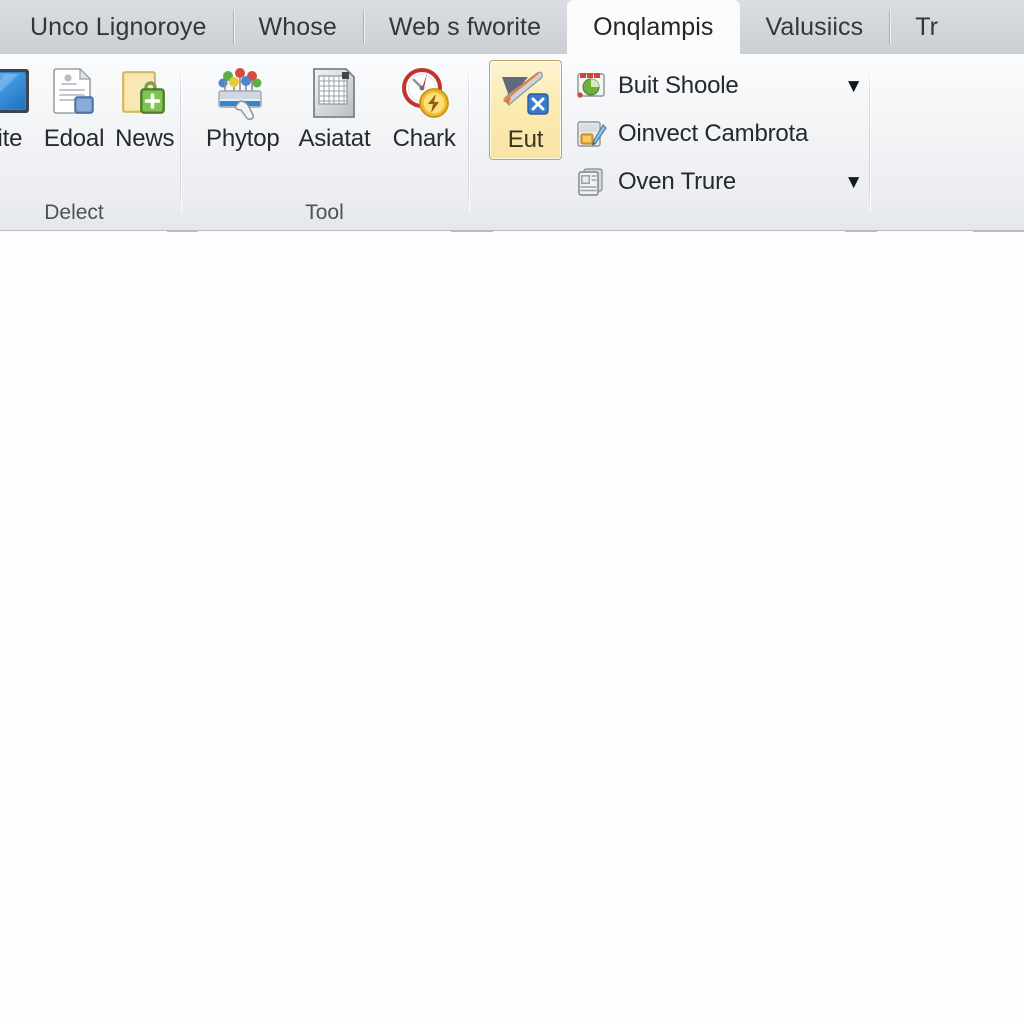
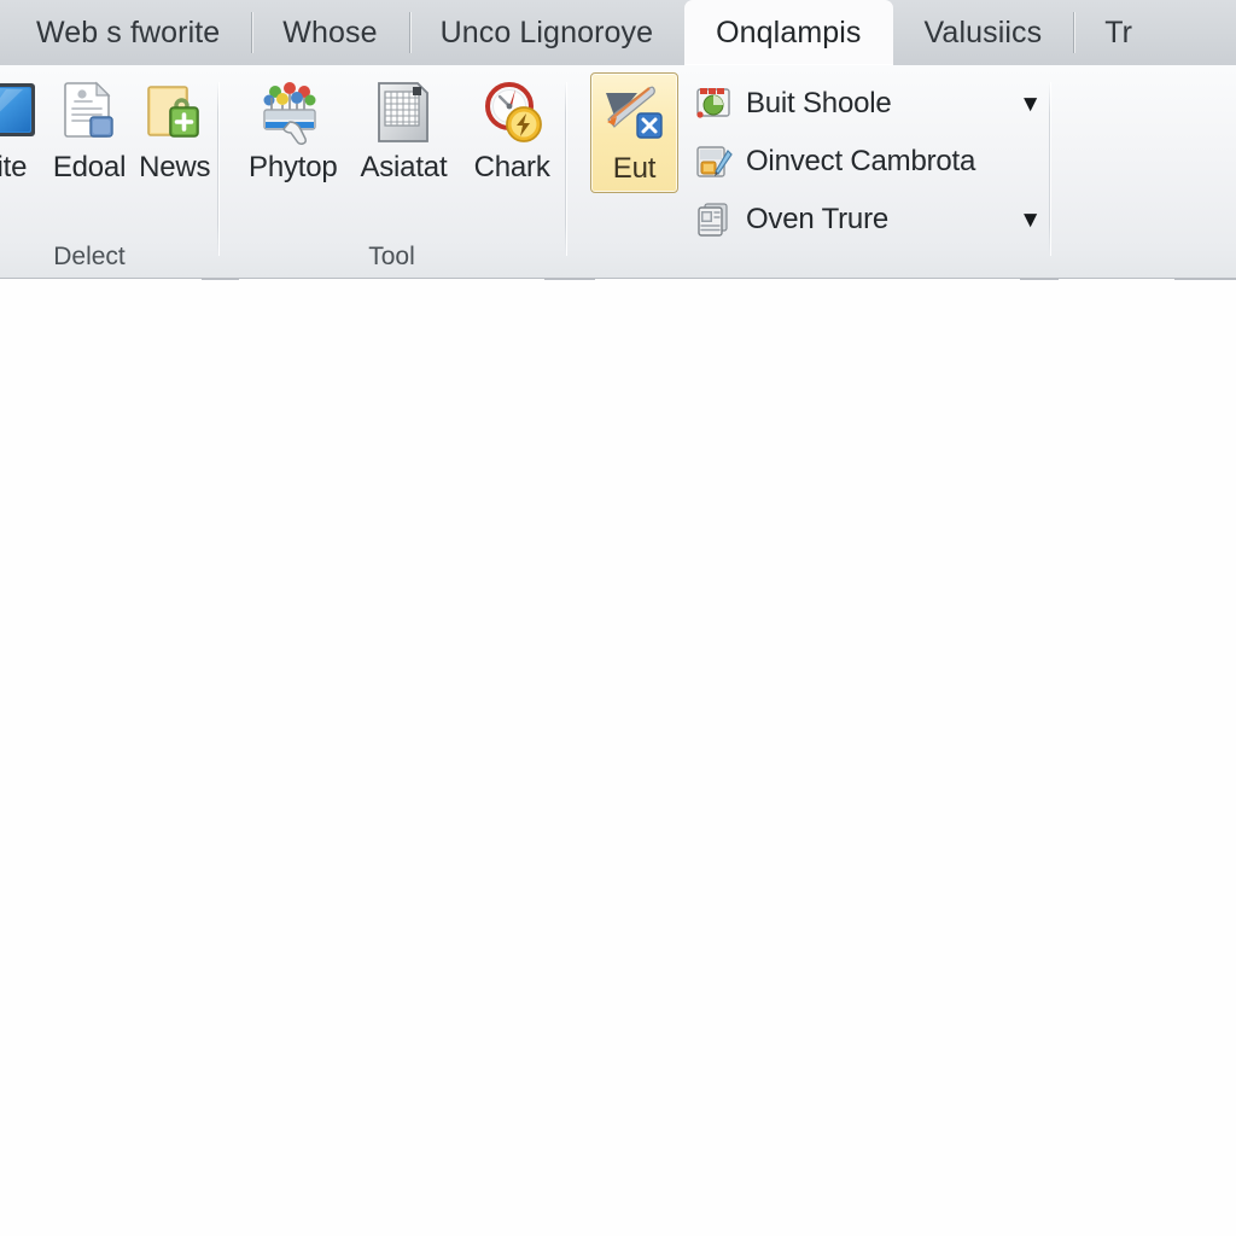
- Unco Lignoroye
+ Web s fworite
  Whose
- Web s fworite
+ Unco Lignoroye
  Onqlampis
  Valusiics
  Tr
  ite
  Edoal
  News
  Delect
  Phytop
  Asiatat
  Chark
  Tool
  Eut
  Buit Shoole
  ▼
  Oinvect Cambrota
  Oven Trure
  ▼
